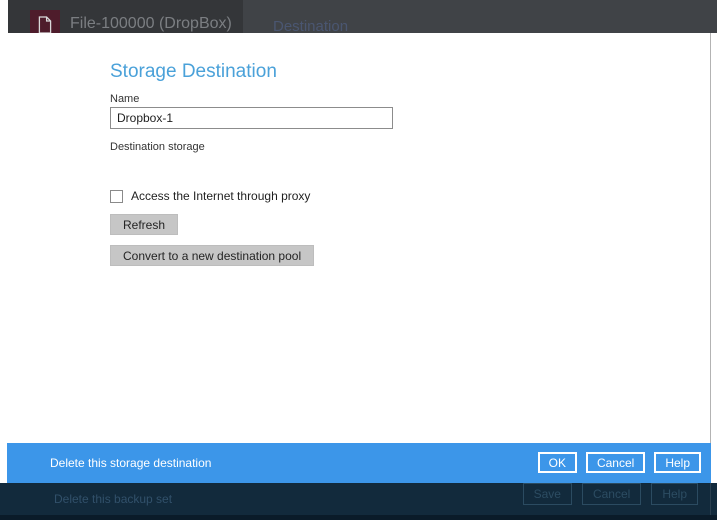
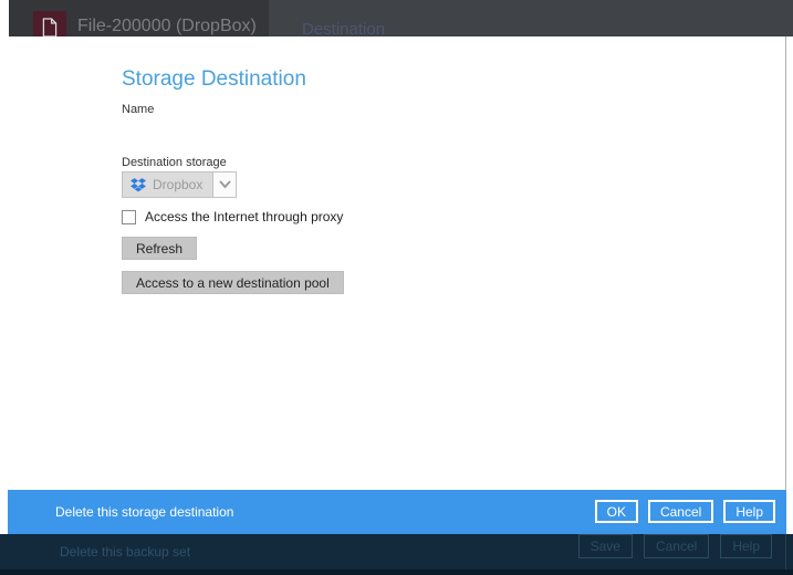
- File-100000 (DropBox)
+ File-200000 (DropBox)
  Destination
  Storage Destination
  Name
- Dropbox-1
  Destination storage
+ Dropbox
  Access the Internet through proxy
  Refresh
- Convert to a new destination pool
+ Access to a new destination pool
  Delete this storage destination
  OK
  Cancel
  Help
  Delete this backup set
  Save
  Cancel
  Help
